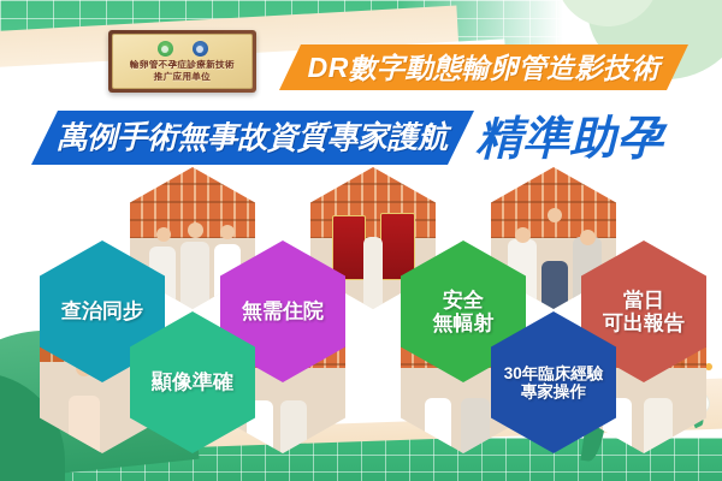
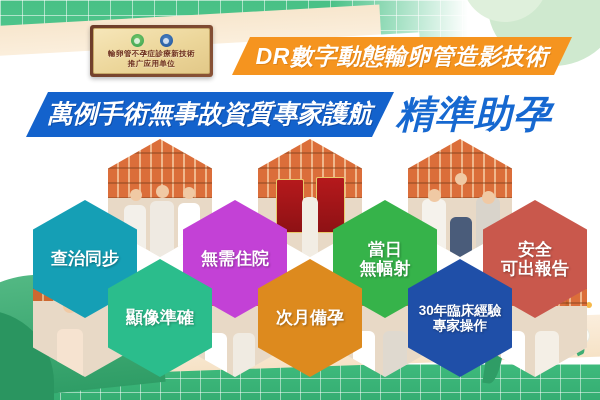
  輸卵管不孕症診療新技術
  推广应用单位
  DR數字動態輸卵管造影技術
  萬例手術無事故資質專家護航
  精準助孕
  查治同步
  無需住院
- 安全
+ 當日
  無幅射
- 當日
+ 安全
  可出報告
  顯像準確
+ 次月備孕
  30年臨床經驗
  專家操作
